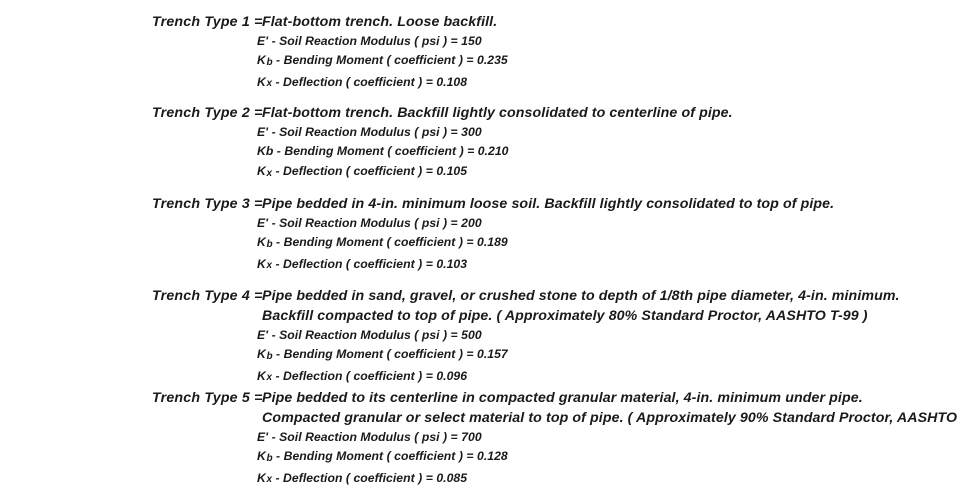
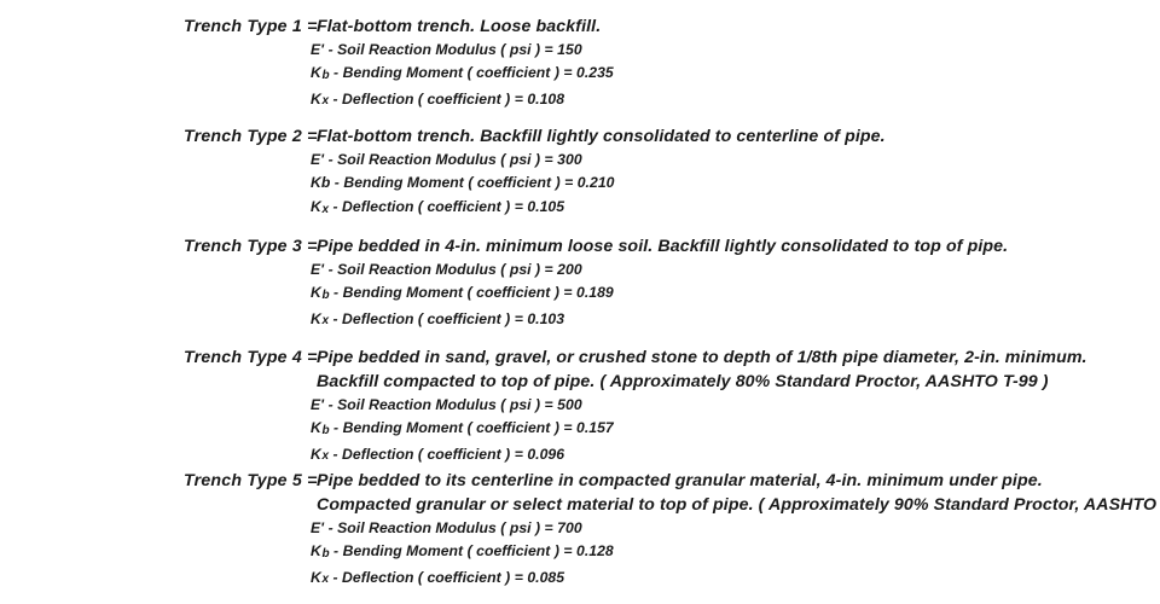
  Trench Type 1 =
  Flat-bottom trench. Loose backfill.
  E' - Soil Reaction Modulus ( psi ) = 150
  Kb - Bending Moment ( coefficient ) = 0.235
  Kx - Deflection ( coefficient ) = 0.108
  Trench Type 2 =
  Flat-bottom trench. Backfill lightly consolidated to centerline of pipe.
  E' - Soil Reaction Modulus ( psi ) = 300
  Kb - Bending Moment ( coefficient ) = 0.210
  Kx - Deflection ( coefficient ) = 0.105
  Trench Type 3 =
  Pipe bedded in 4-in. minimum loose soil. Backfill lightly consolidated to top of pipe.
  E' - Soil Reaction Modulus ( psi ) = 200
  Kb - Bending Moment ( coefficient ) = 0.189
  Kx - Deflection ( coefficient ) = 0.103
  Trench Type 4 =
- Pipe bedded in sand, gravel, or crushed stone to depth of 1/8th pipe diameter, 4-in. minimum.
+ Pipe bedded in sand, gravel, or crushed stone to depth of 1/8th pipe diameter, 2-in. minimum.
  Backfill compacted to top of pipe. ( Approximately 80% Standard Proctor, AASHTO T-99 )
  E' - Soil Reaction Modulus ( psi ) = 500
  Kb - Bending Moment ( coefficient ) = 0.157
  Kx - Deflection ( coefficient ) = 0.096
  Trench Type 5 =
  Pipe bedded to its centerline in compacted granular material, 4-in. minimum under pipe.
  Compacted granular or select material to top of pipe. ( Approximately 90% Standard Proctor, AASHTO
  E' - Soil Reaction Modulus ( psi ) = 700
  Kb - Bending Moment ( coefficient ) = 0.128
  Kx - Deflection ( coefficient ) = 0.085
